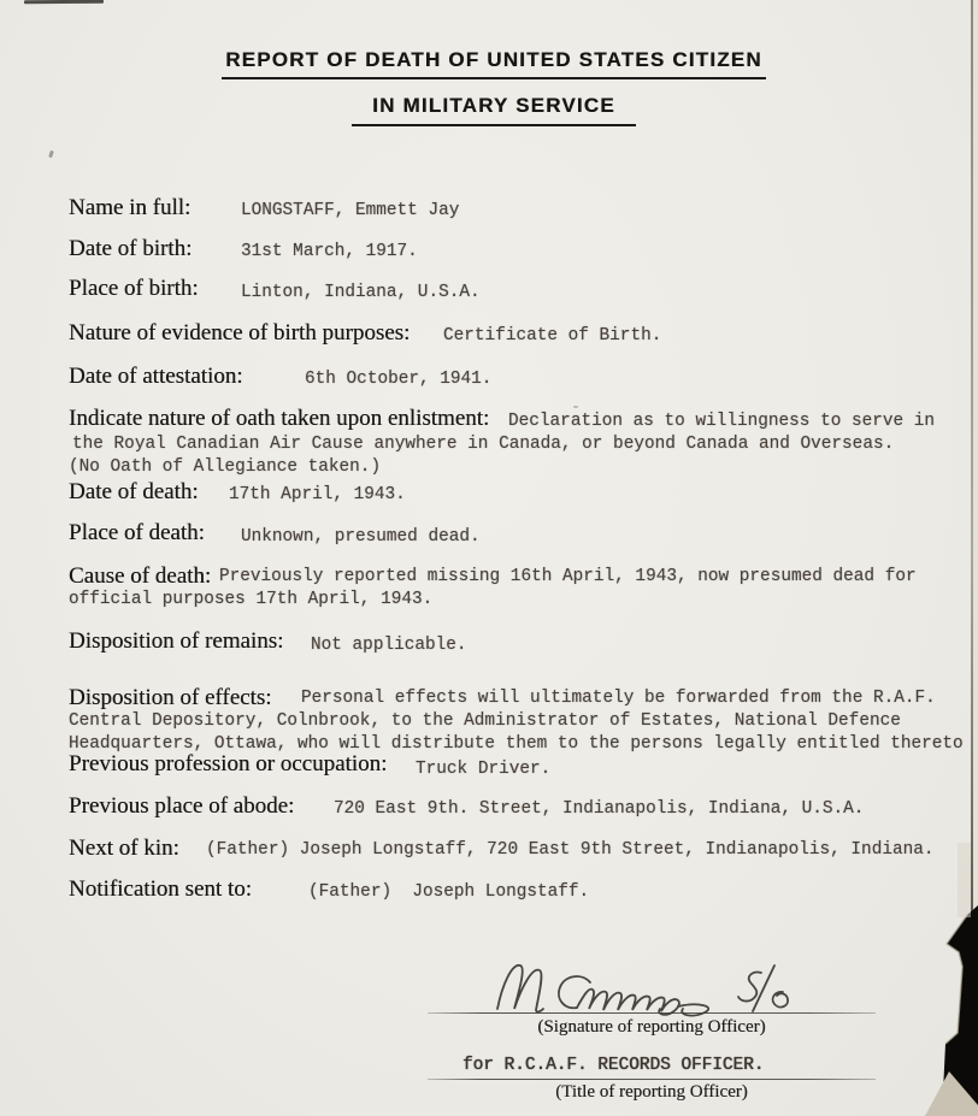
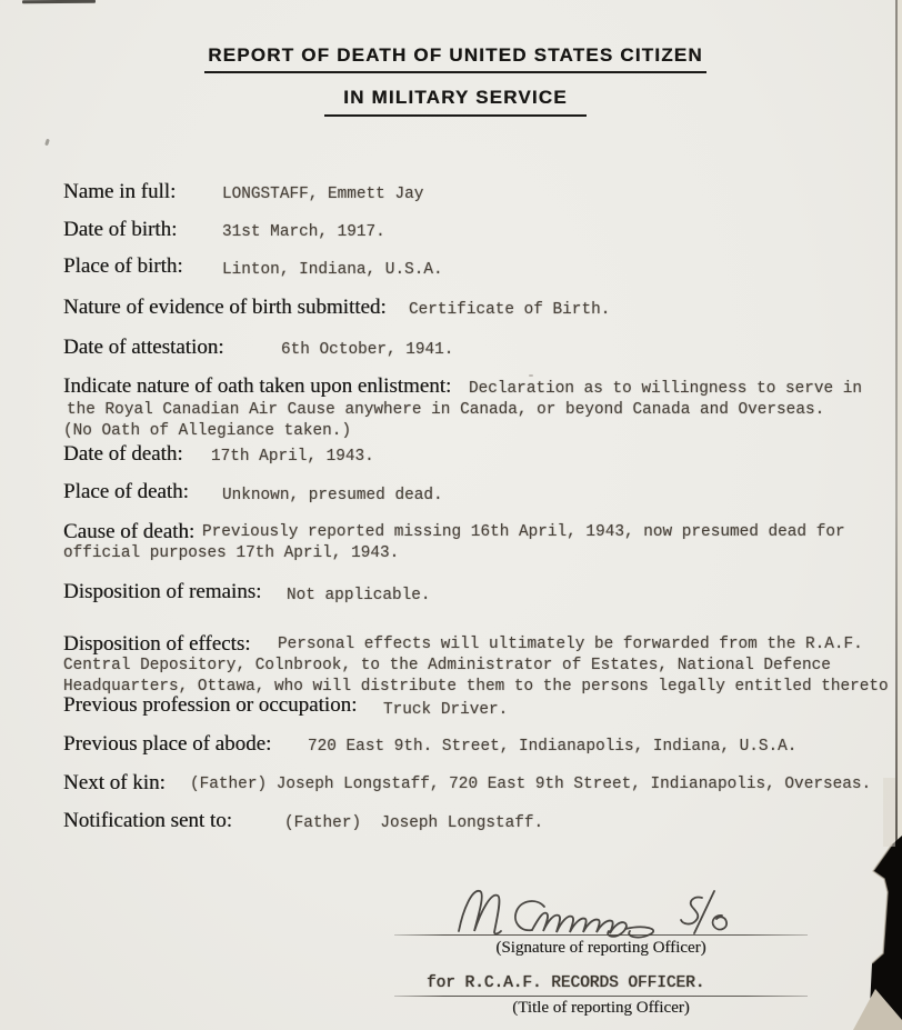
  REPORT OF DEATH OF UNITED STATES CITIZEN
  IN MILITARY SERVICE
  Name in full:
  LONGSTAFF, Emmett Jay
  Date of birth:
  31st March, 1917.
  Place of birth:
  Linton, Indiana, U.S.A.
- Nature of evidence of birth purposes:
+ Nature of evidence of birth submitted:
  Certificate of Birth.
  Date of attestation:
  6th October, 1941.
  Indicate nature of oath taken upon enlistment:
  Declaration as to willingness to serve in
  the Royal Canadian Air Cause anywhere in Canada, or beyond Canada and Overseas.
  (No Oath of Allegiance taken.)
  Date of death:
  17th April, 1943.
  Place of death:
  Unknown, presumed dead.
  Cause of death:
  Previously reported missing 16th April, 1943, now presumed dead for
  official purposes 17th April, 1943.
  Disposition of remains:
  Not applicable.
  Disposition of effects:
  Personal effects will ultimately be forwarded from the R.A.F.
  Central Depository, Colnbrook, to the Administrator of Estates, National Defence
  Headquarters, Ottawa, who will distribute them to the persons legally entitled thereto
  Previous profession or occupation:
  Truck Driver.
  Previous place of abode:
  720 East 9th. Street, Indianapolis, Indiana, U.S.A.
  Next of kin:
- (Father) Joseph Longstaff, 720 East 9th Street, Indianapolis, Indiana.
+ (Father) Joseph Longstaff, 720 East 9th Street, Indianapolis, Overseas.
  Notification sent to:
  (Father) Joseph Longstaff.
  (Signature of reporting Officer)
  for R.C.A.F. RECORDS OFFICER.
  (Title of reporting Officer)
